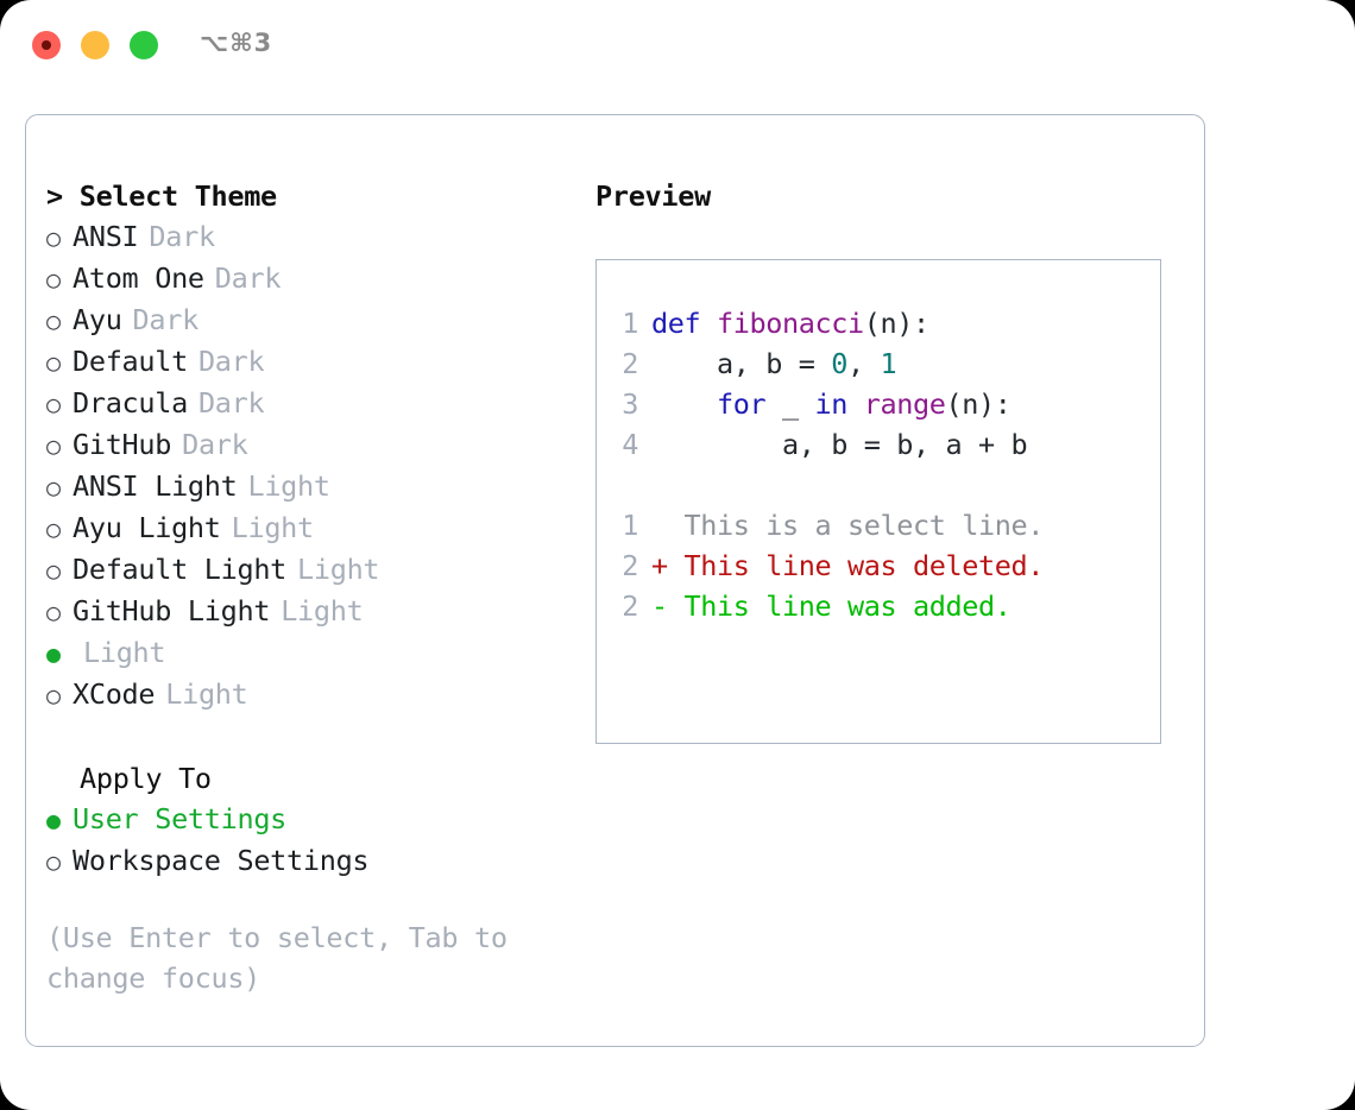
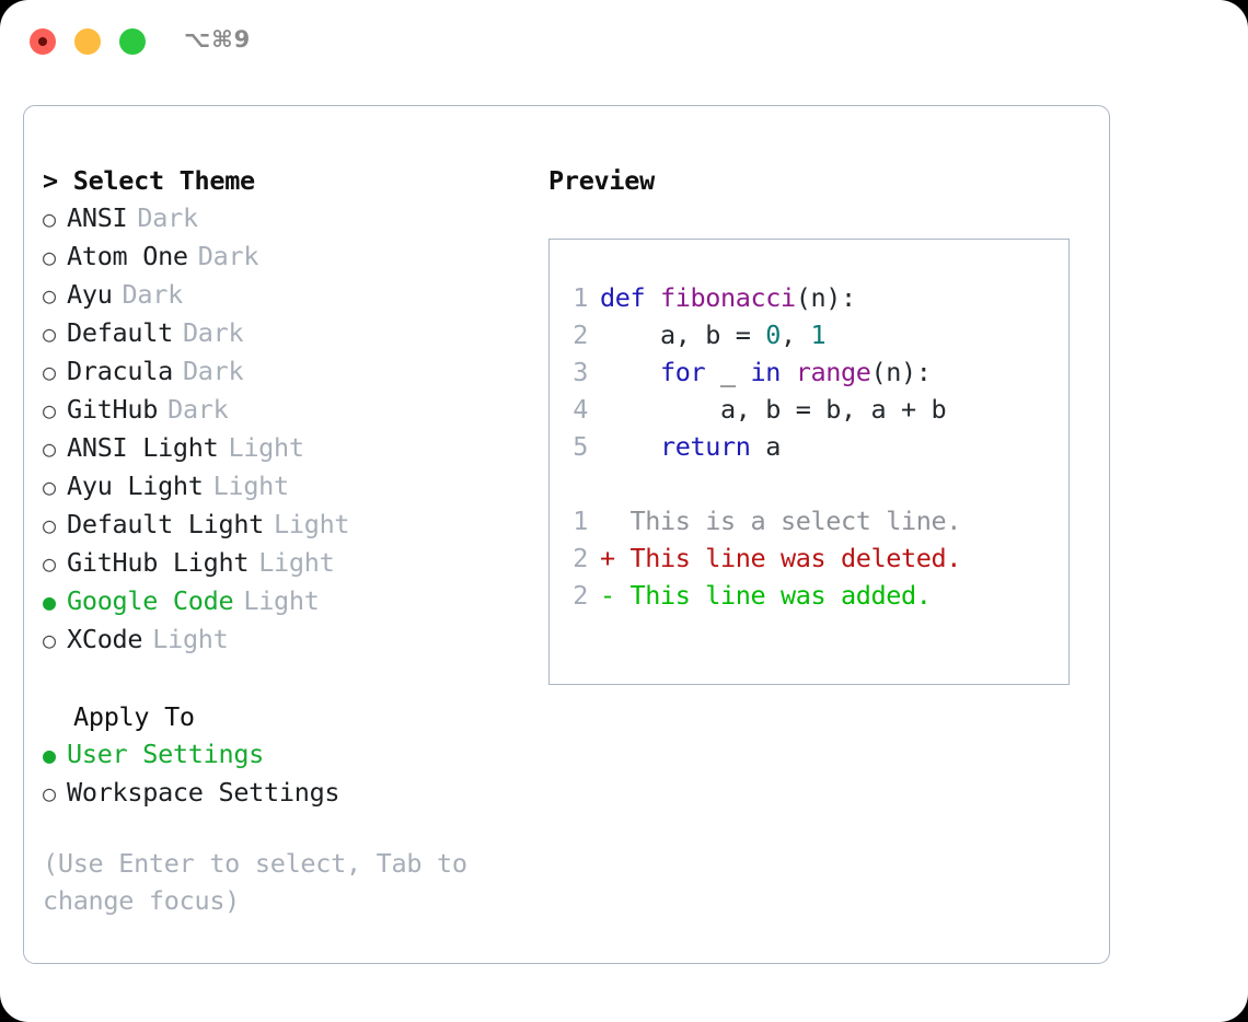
- ⌥⌘3
+ ⌥⌘9
  > Select Theme
  ○
  ANSI
  Dark
  ○
  Atom One
  Dark
  ○
  Ayu
  Dark
  ○
  Default
  Dark
  ○
  Dracula
  Dark
  ○
  GitHub
  Dark
  ○
  ANSI Light
  Light
  ○
  Ayu Light
  Light
  ○
  Default Light
  Light
  ○
  GitHub Light
  Light
  ●
+ Google Code
  Light
  ○
  XCode
  Light
  Apply To
  ●
  User Settings
  ○
  Workspace Settings
  (Use Enter to select, Tab to change focus)
  Preview
  1
  def fibonacci(n):
  2
  a, b = 0, 1
  3
  for _ in range(n):
  4
  a, b = b, a + b
+ 5
+ return a
  1
  This is a select line.
  2
  +
  This line was deleted.
  2
  -
  This line was added.
